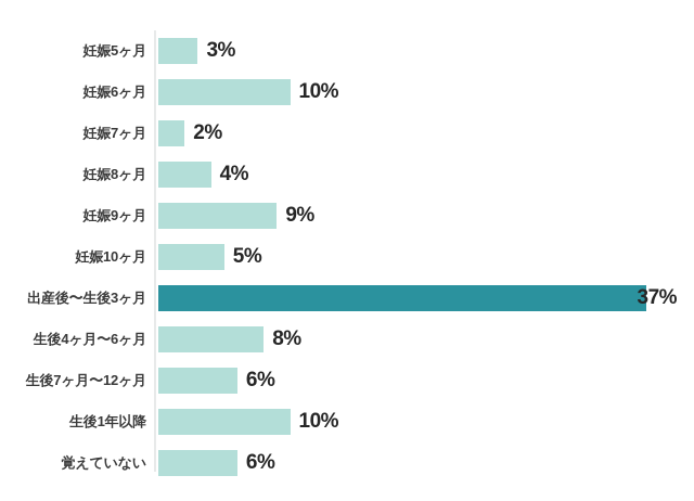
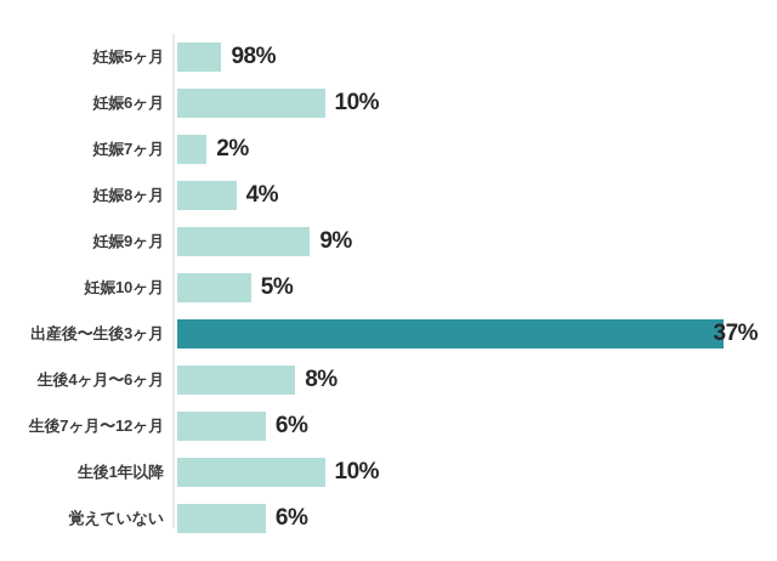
  妊娠5ヶ月
- 3%
+ 98%
  妊娠6ヶ月
  10%
  妊娠7ヶ月
  2%
  妊娠8ヶ月
  4%
  妊娠9ヶ月
  9%
  妊娠10ヶ月
  5%
  出産後〜生後3ヶ月
  37%
  生後4ヶ月〜6ヶ月
  8%
  生後7ヶ月〜12ヶ月
  6%
  生後1年以降
  10%
  覚えていない
  6%
